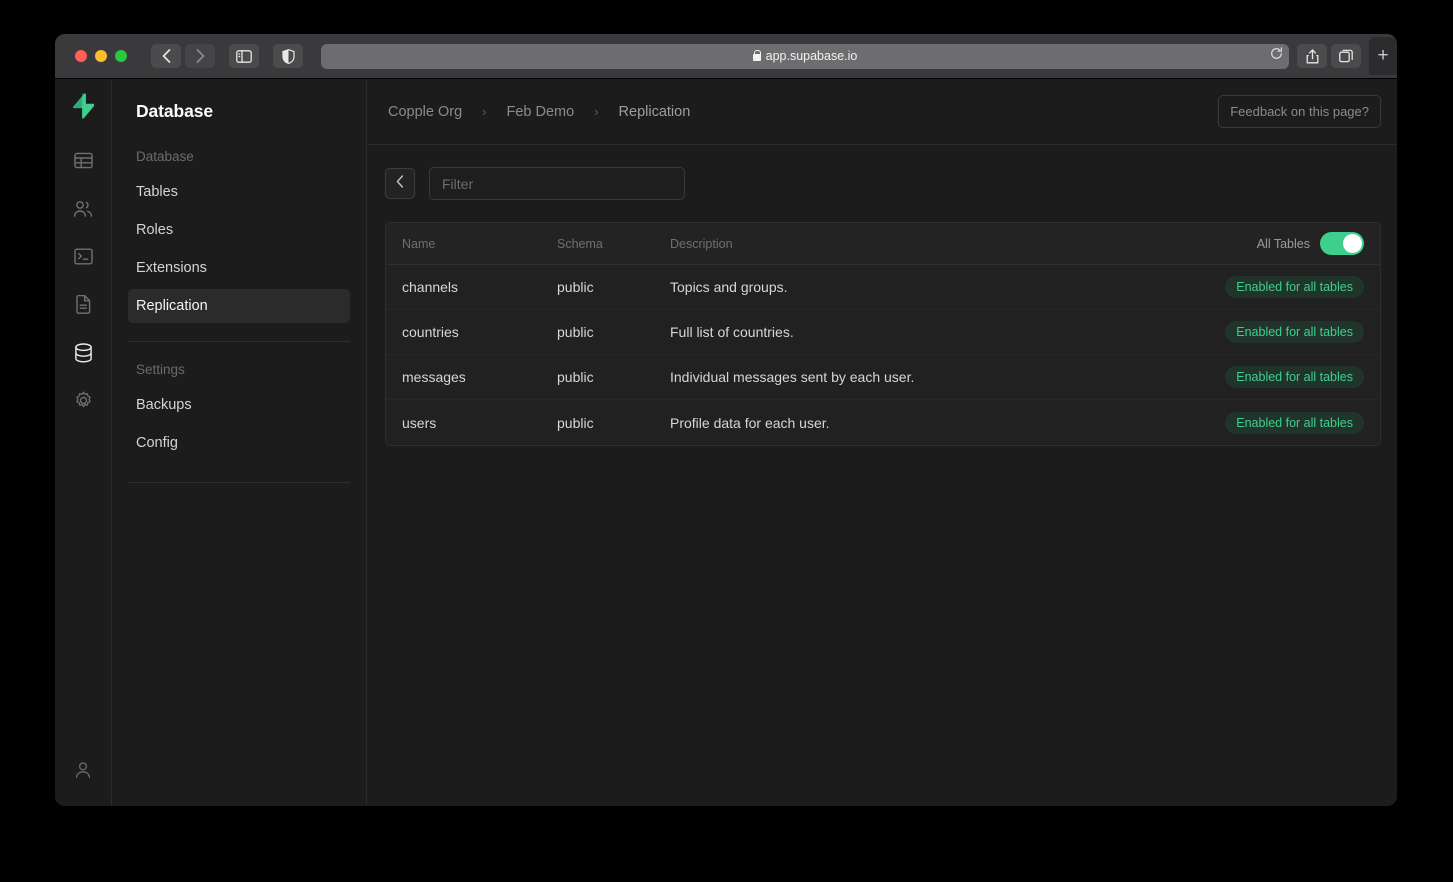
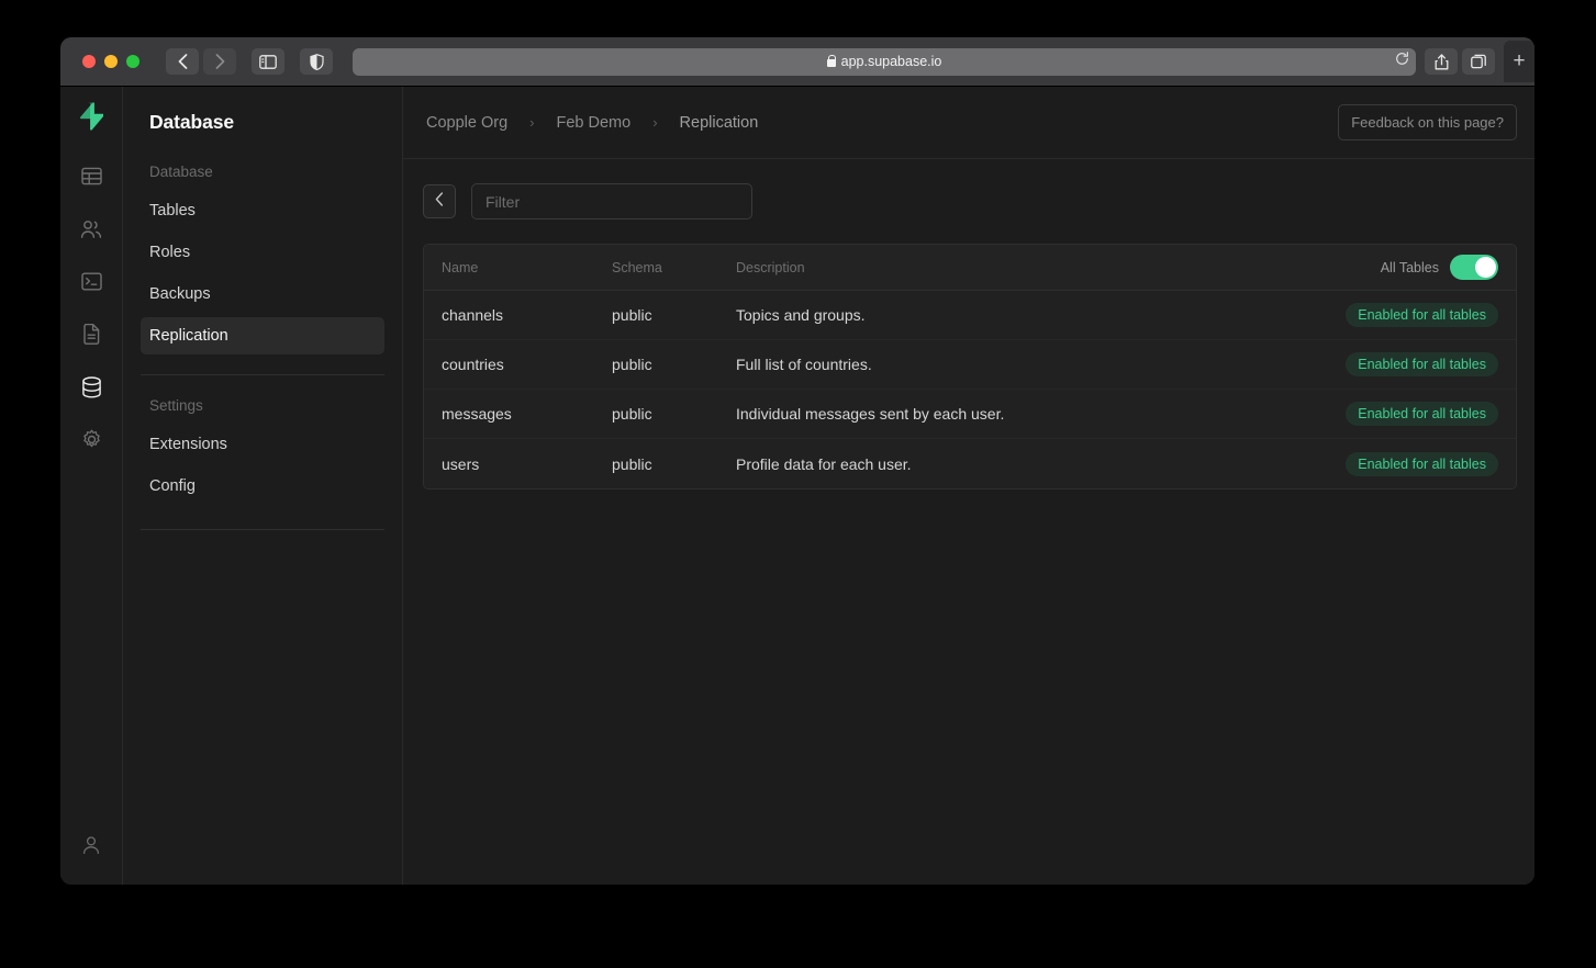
  app.supabase.io
  +
  Database
  Database
  Tables
  Roles
- Extensions
+ Backups
  Replication
  Settings
- Backups
+ Extensions
  Config
  Copple Org
  ›
  Feb Demo
  ›
  Replication
  Feedback on this page?
  Filter
  Name
  Schema
  Description
  All Tables
  channels
  public
  Topics and groups.
  Enabled for all tables
  countries
  public
  Full list of countries.
  Enabled for all tables
  messages
  public
  Individual messages sent by each user.
  Enabled for all tables
  users
  public
  Profile data for each user.
  Enabled for all tables
